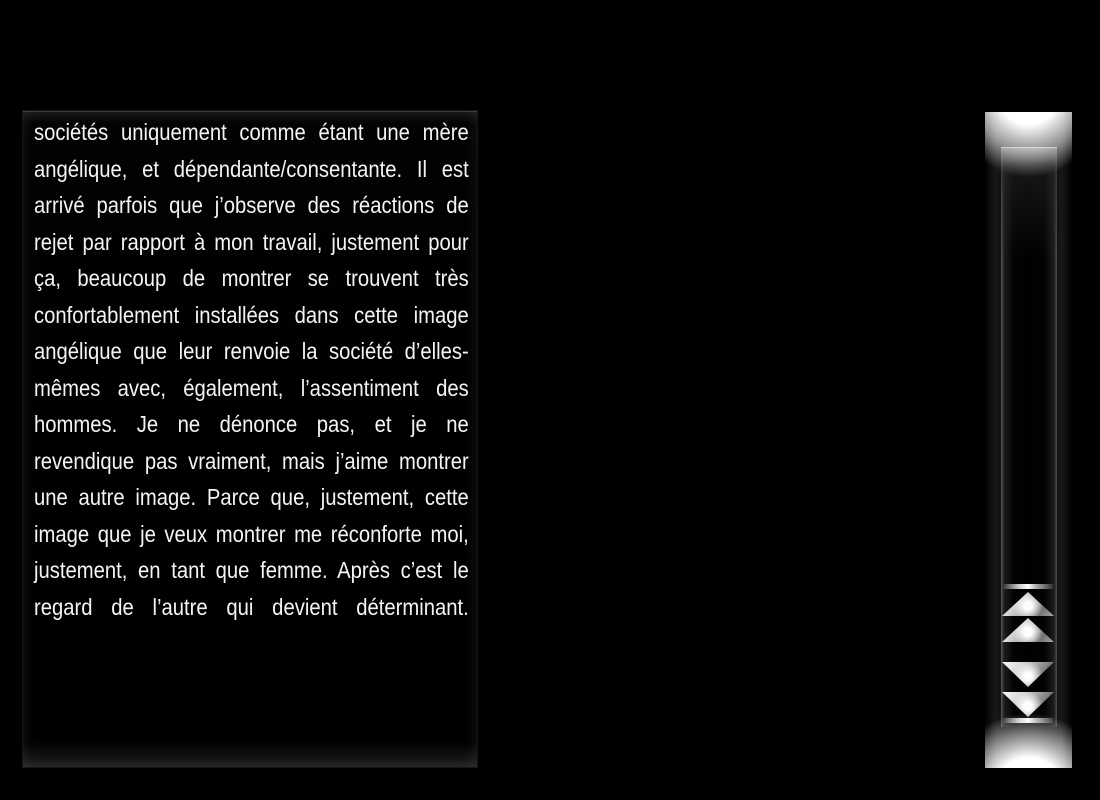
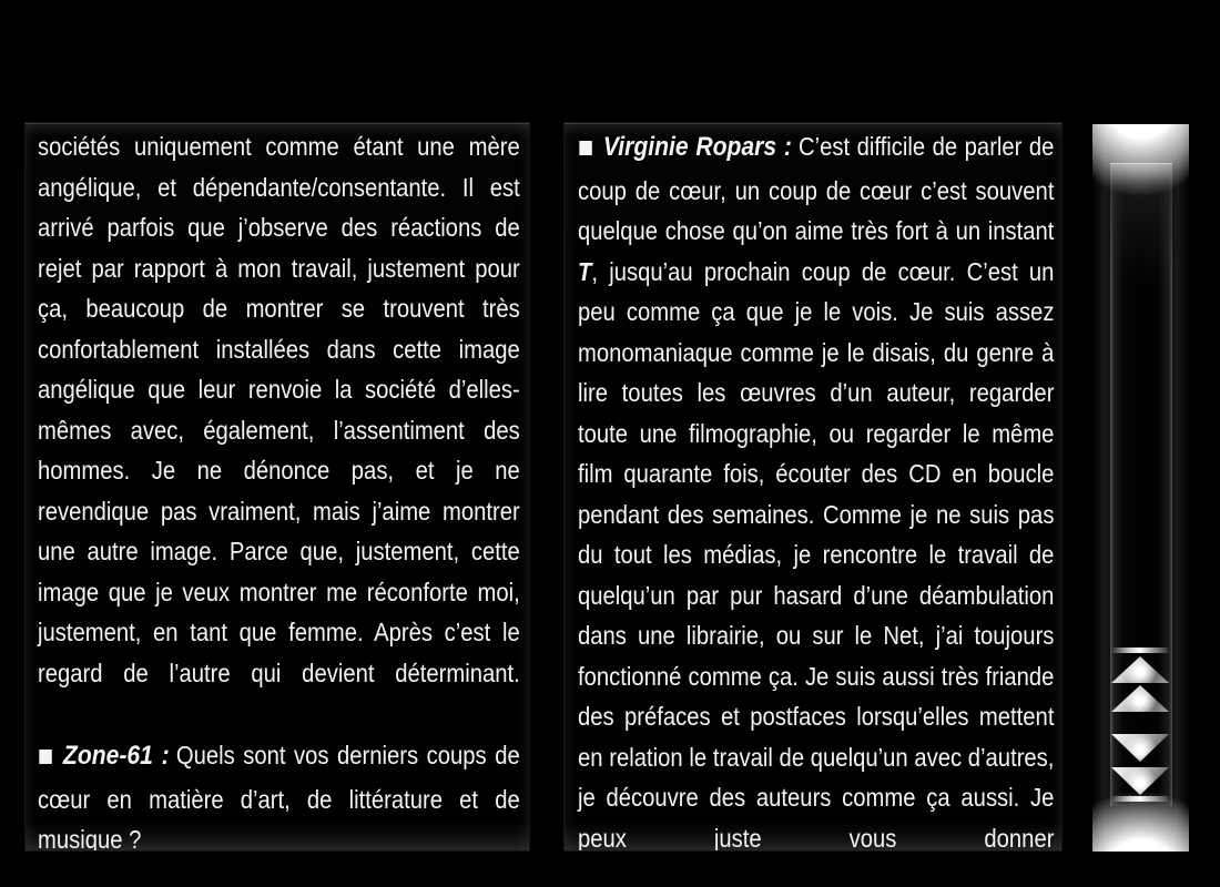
  sociétés uniquement comme étant une mère angélique, et dépendante/consentante. Il est arrivé parfois que j’observe des réactions de rejet par rapport à mon travail, justement pour ça, beaucoup de montrer se trouvent très confortablement installées dans cette image angélique que leur renvoie la société d’elles-mêmes avec, également, l’assentiment des hommes. Je ne dénonce pas, et je ne revendique pas vraiment, mais j’aime montrer une autre image. Parce que, justement, cette image que je veux montrer me réconforte moi, justement, en tant que femme. Après c’est le regard de l’autre qui devient déterminant.
+ ■ Zone-61 : Quels sont vos derniers coups de cœur en matière d’art, de littérature et de musique ?
+ ■ Virginie Ropars : C’est difficile de parler de coup de cœur, un coup de cœur c’est souvent quelque chose qu’on aime très fort à un instant T, jusqu’au prochain coup de cœur. C’est un peu comme ça que je le vois. Je suis assez monomaniaque comme je le disais, du genre à lire toutes les œuvres d’un auteur, regarder toute une filmographie, ou regarder le même film quarante fois, écouter des CD en boucle pendant des semaines. Comme je ne suis pas du tout les médias, je rencontre le travail de quelqu’un par pur hasard d’une déambulation dans une librairie, ou sur le Net, j’ai toujours fonctionné comme ça. Je suis aussi très friande des préfaces et postfaces lorsqu’elles mettent en relation le travail de quelqu’un avec d’autres, je découvre des auteurs comme ça aussi. Je peux juste vous donner
